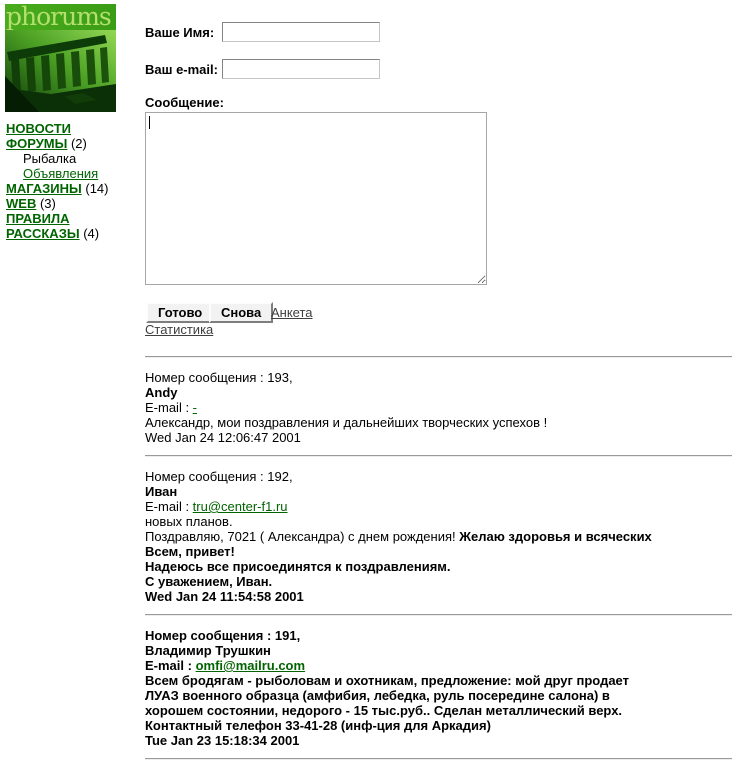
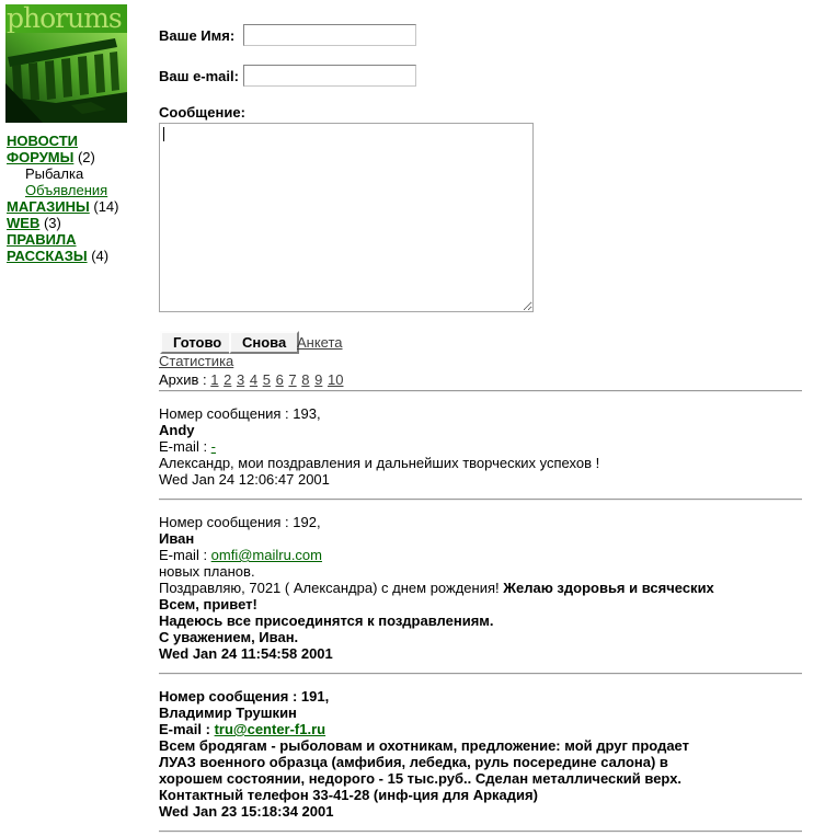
  phorums
  НОВОСТИ
  ФОРУМЫ (2)
  Рыбалка
  Объявления
  МАГАЗИНЫ (14)
  WEB (3)
  ПРАВИЛА
  РАССКАЗЫ (4)
  Ваше Имя:
  Ваш e-mail:
  Сообщение:
  Готово
  Снова
  Анкета
  Статистика
+ Архив : 1 2 3 4 5 6 7 8 9 10
  Номер сообщения : 193,
  Andy
  E-mail : -
  Александр, мои поздравления и дальнейших творческих успехов !
  Wed Jan 24 12:06:47 2001
  Номер сообщения : 192,
  Иван
- E-mail : tru@center-f1.ru
+ E-mail : omfi@mailru.com
  новых планов.
  Поздравляю, 7021 ( Александра) с днем рождения! Желаю здоровья и всяческих
  Всем, привет!
  Надеюсь все присоединятся к поздравлениям.
  С уважением, Иван.
  Wed Jan 24 11:54:58 2001
  Номер сообщения : 191,
  Владимир Трушкин
- E-mail : omfi@mailru.com
+ E-mail : tru@center-f1.ru
  Всем бродягам - рыболовам и охотникам, предложение: мой друг продает
  ЛУАЗ военного образца (амфибия, лебедка, руль посередине салона) в
  хорошем состоянии, недорого - 15 тыс.руб.. Сделан металлический верх.
  Контактный телефон 33-41-28 (инф-ция для Аркадия)
- Tue Jan 23 15:18:34 2001
+ Wed Jan 23 15:18:34 2001
